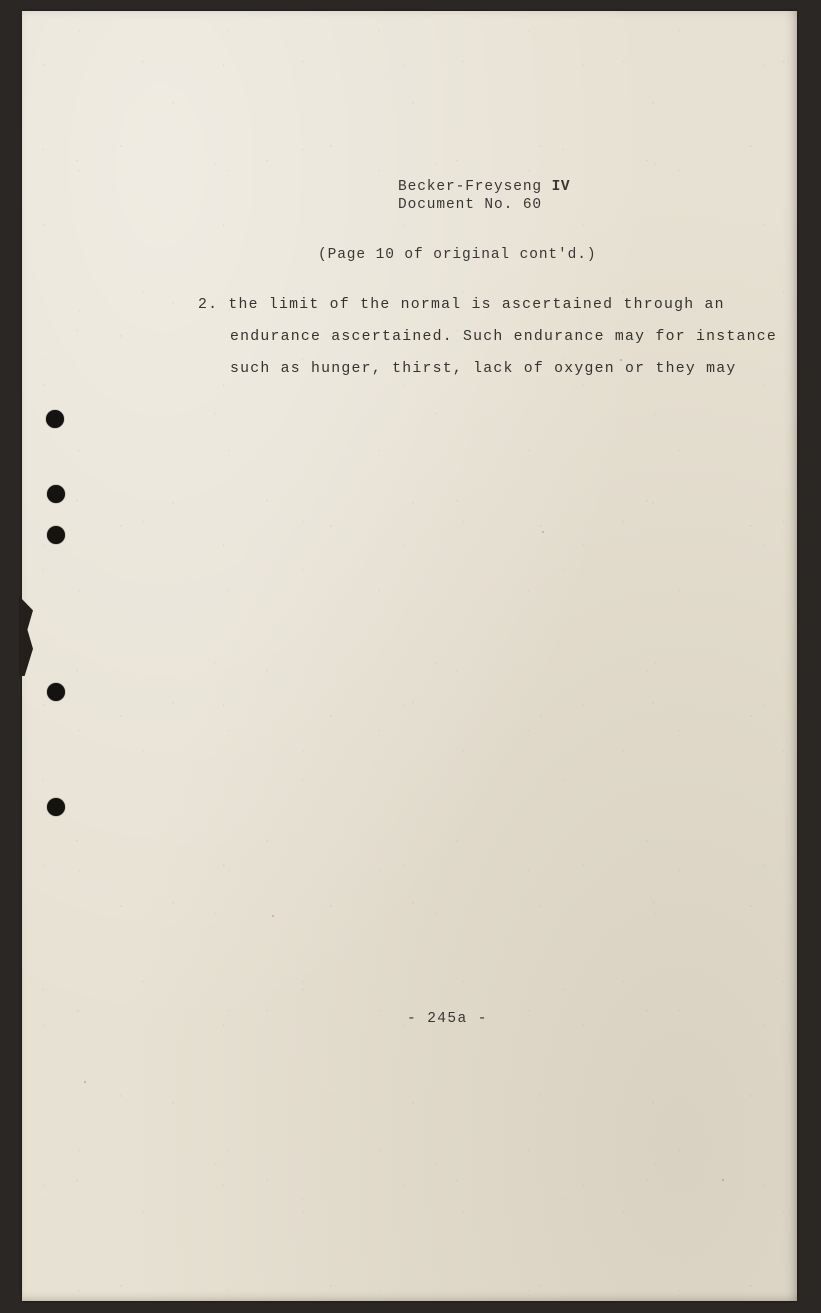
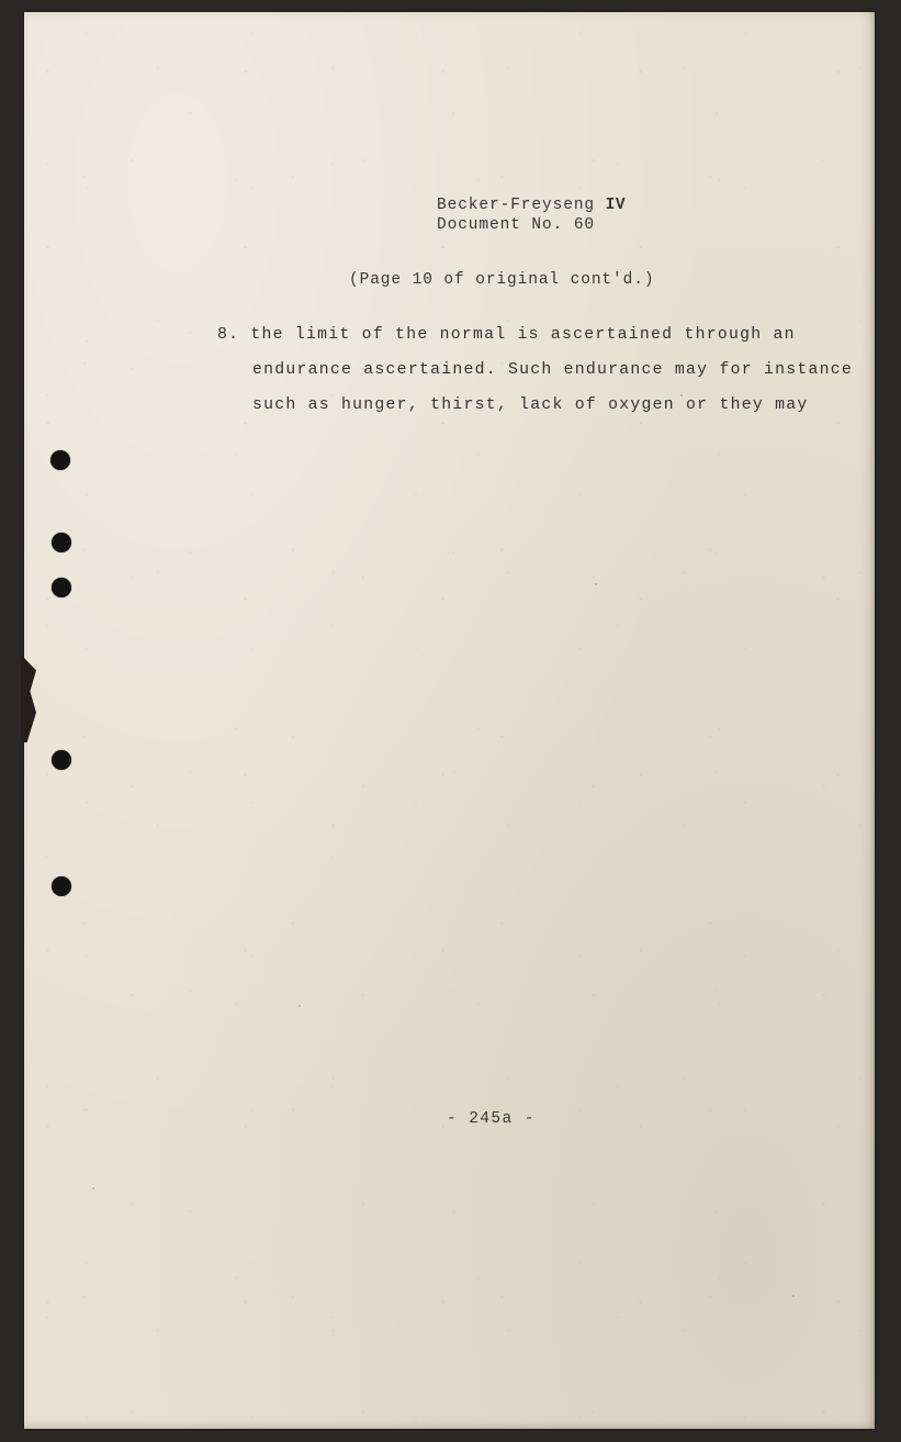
  Becker-Freyseng IV
  Document No. 60
  (Page 10 of original cont'd.)
- 2. the limit of the normal is ascertained through an
+ 8. the limit of the normal is ascertained through an
  endurance ascertained. Such endurance may for instance
  such as hunger, thirst, lack of oxygen or they may
  - 245a -
